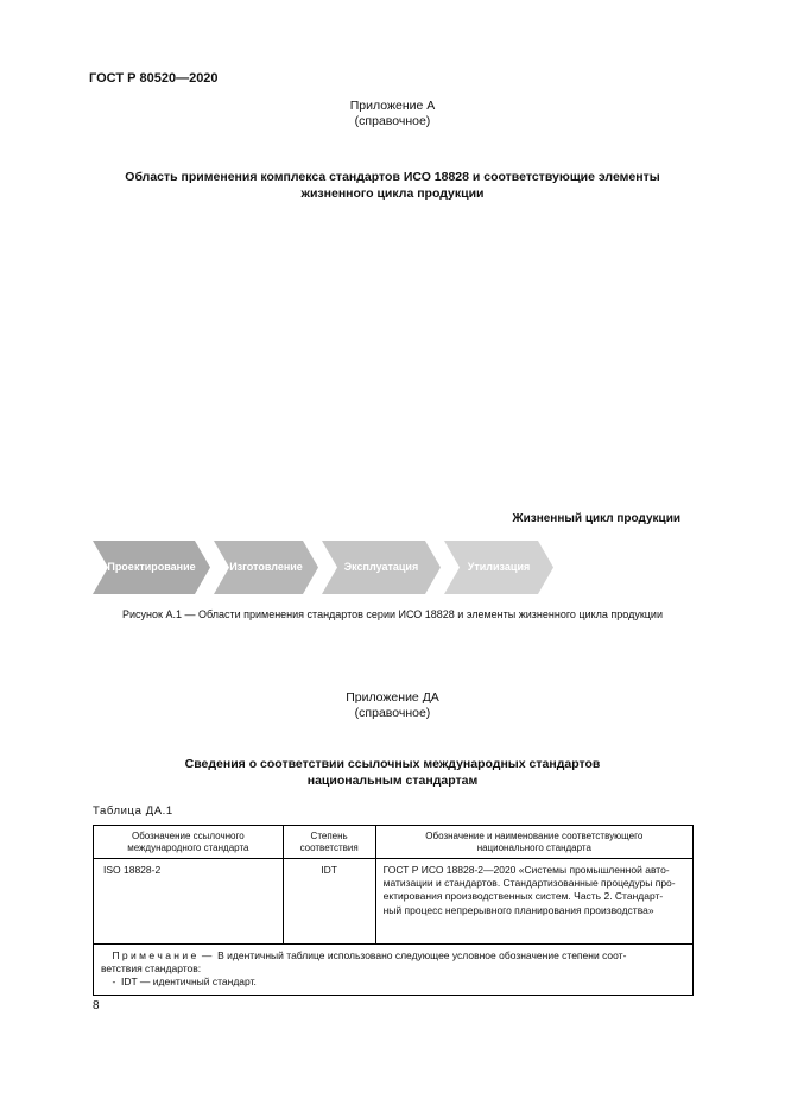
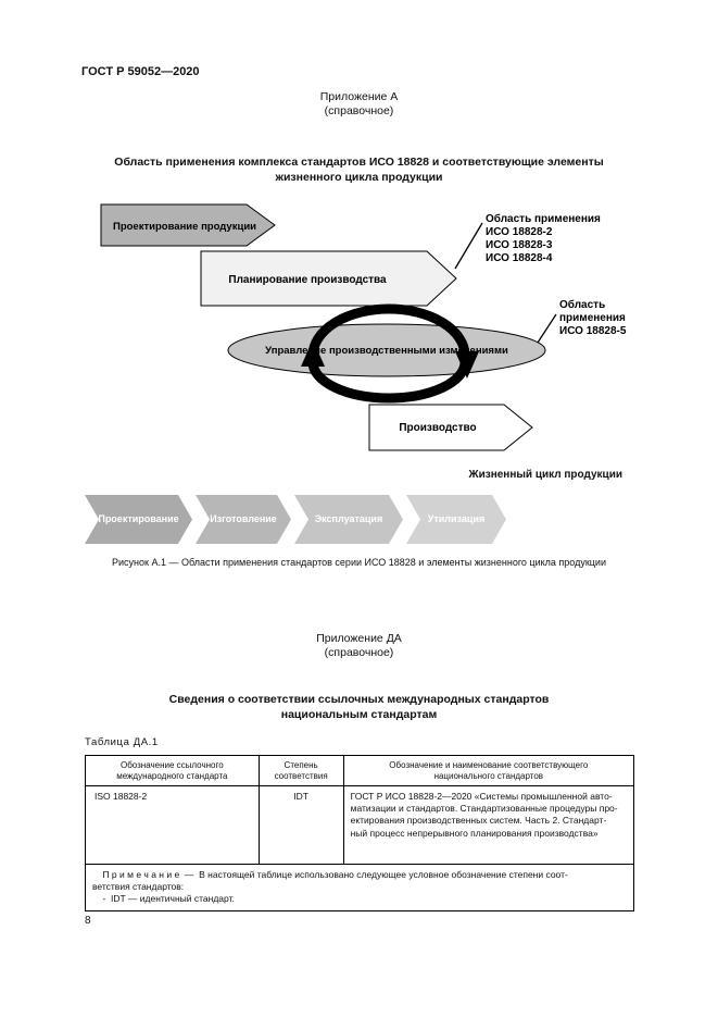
- ГОСТ Р 80520—2020
+ ГОСТ Р 59052—2020
  Приложение А
  (справочное)
  Область применения комплекса стандартов ИСО 18828 и соответствующие элементы
  жизненного цикла продукции
+ Проектирование продукции
+ Планирование производства
+ Область применения
+ ИСО 18828-2
+ ИСО 18828-3
+ ИСО 18828-4
+ Управление производственными изменениями
+ Область
+ применения
+ ИСО 18828-5
+ Производство
  Жизненный цикл продукции
  Проектирование
  Изготовление
  Эксплуатация
  Утилизация
  Рисунок А.1 — Области применения стандартов серии ИСО 18828 и элементы жизненного цикла продукции
  Приложение ДА
  (справочное)
  Сведения о соответствии ссылочных международных стандартов
  национальным стандартам
  Таблица ДА.1
- Обозначение ссылочного международного стандарта	Степень соответствия	Обозначение и наименование соответствующего национального стандарта
+ Обозначение ссылочного международного стандарта	Степень соответствия	Обозначение и наименование соответствующего национального стандартов
  ISO 18828-2	IDT	ГОСТ Р ИСО 18828-2—2020 «Системы промышленной авто- матизации и стандартов. Стандартизованные процедуры про- ектирования производственных систем. Часть 2. Стандарт- ный процесс непрерывного планирования производства»
- П р и м е ч а н и е — В идентичный таблице использовано следующее условное обозначение степени соот- ветствия стандартов: - IDT — идентичный стандарт.
+ П р и м е ч а н и е — В настоящей таблице использовано следующее условное обозначение степени соот- ветствия стандартов: - IDT — идентичный стандарт.
  8
